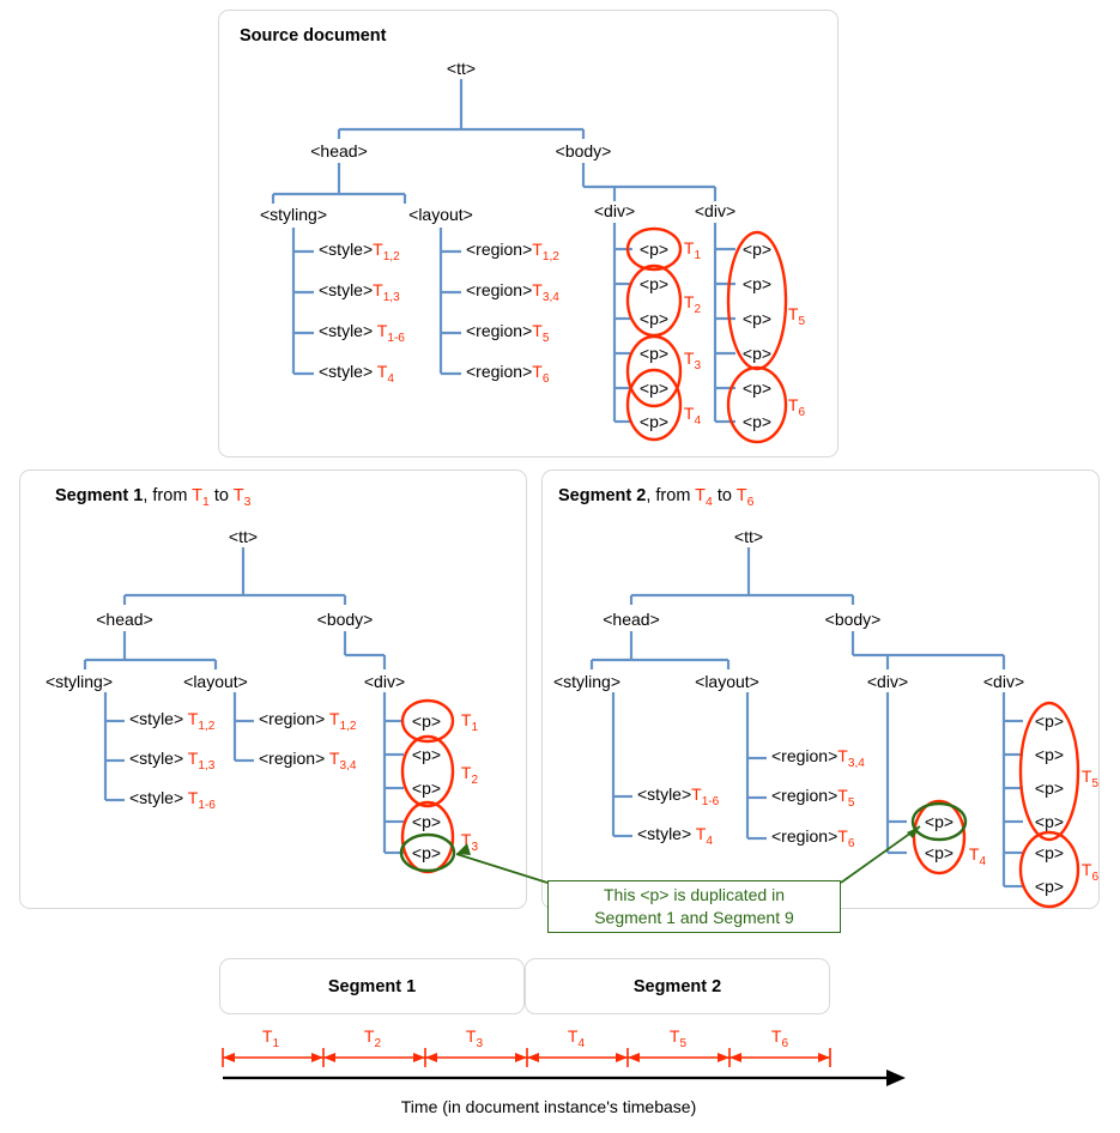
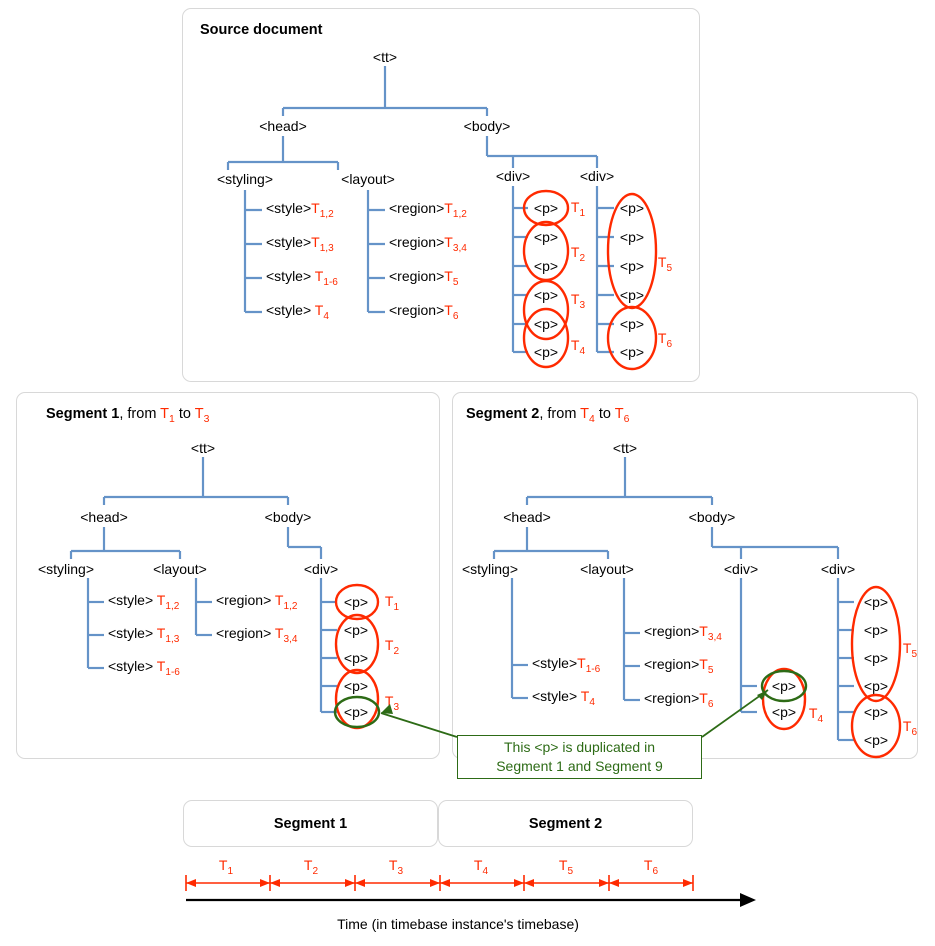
  Source document
  <tt>
  <head>
  <body>
  <styling>
  <layout>
  <div>
  <div>
  <style>T1,2
  <style>T1,3
  <style> T1-6
  <style> T4
  <region>T1,2
  <region>T3,4
  <region>T5
  <region>T6
  <p>
  <p>
  <p>
  <p>
  <p>
  <p>
  <p>
  <p>
  <p>
  <p>
  <p>
  <p>
  T1
  T2
  T3
  T4
  T5
  T6
  Segment 1, from T1 to T3
  <tt>
  <head>
  <body>
  <styling>
  <layout>
  <div>
  <style> T1,2
  <style> T1,3
  <style> T1-6
  <region> T1,2
  <region> T3,4
  <p>
  <p>
  <p>
  <p>
  <p>
  T1
  T2
  T3
  Segment 2, from T4 to T6
  <tt>
  <head>
  <body>
  <styling>
  <layout>
  <div>
  <div>
  <style>T1-6
  <style> T4
  <region>T3,4
  <region>T5
  <region>T6
  <p>
  <p>
  <p>
  <p>
  <p>
  <p>
  <p>
  <p>
  T4
  T5
  T6
  This <p> is duplicated in
  Segment 1 and Segment 9
  Segment 1
  Segment 2
  T1
  T2
  T3
  T4
  T5
  T6
- Time (in document instance's timebase)
+ Time (in timebase instance's timebase)
